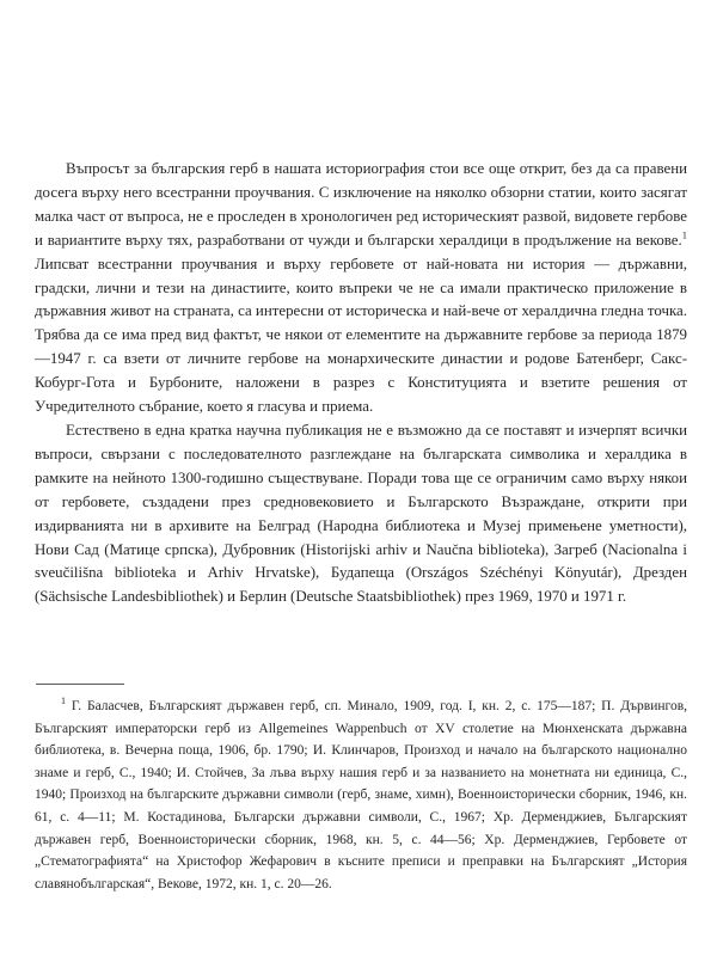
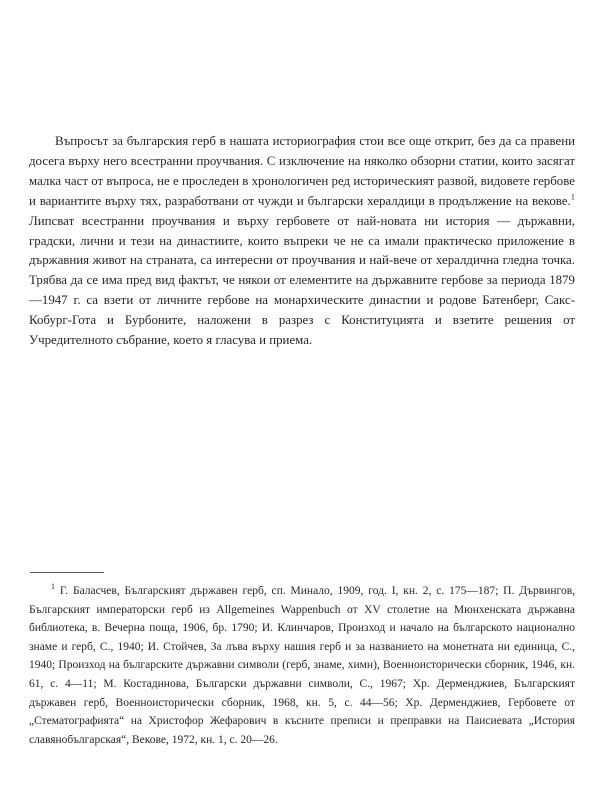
- Въпросът за българския герб в нашата историография стои все още открит, без да са правени досега върху него всестранни проучвания. С изключение на няколко обзорни статии, които засягат малка част от въпроса, не е проследен в хронологичен ред историческият развой, видовете гербове и вариантите върху тях, разработвани от чужди и български хералдици в продължение на векове.1 Липсват всестранни проучвания и върху гербовете от най-новата ни история — държавни, градски, лични и тези на династиите, които въпреки че не са имали практическо приложение в държавния живот на страната, са интересни от историческа и най-вече от хералдична гледна точка. Трябва да се има пред вид фактът, че някои от елементите на държавните гербове за периода 1879—1947 г. са взети от личните гербове на монархическите династии и родове Батенберг, Сакс-Кобург-Гота и Бурбоните, наложени в разрез с Конституцията и взетите решения от Учредителното събрание, което я гласува и приема.
+ Въпросът за българския герб в нашата историография стои все още открит, без да са правени досега върху него всестранни проучвания. С изключение на няколко обзорни статии, които засягат малка част от въпроса, не е проследен в хронологичен ред историческият развой, видовете гербове и вариантите върху тях, разработвани от чужди и български хералдици в продължение на векове.1 Липсват всестранни проучвания и върху гербовете от най-новата ни история — държавни, градски, лични и тези на династиите, които въпреки че не са имали практическо приложение в държавния живот на страната, са интересни от проучвания и най-вече от хералдична гледна точка. Трябва да се има пред вид фактът, че някои от елементите на държавните гербове за периода 1879—1947 г. са взети от личните гербове на монархическите династии и родове Батенберг, Сакс-Кобург-Гота и Бурбоните, наложени в разрез с Конституцията и взетите решения от Учредителното събрание, което я гласува и приема.
- Естествено в една кратка научна публикация не е възможно да се поставят и изчерпят всички въпроси, свързани с последователното разглеждане на българската символика и хералдика в рамките на нейното 1300-годишно съществуване. Поради това ще се ограничим само върху някои от гербовете, създадени през средновековието и Българското Възраждане, открити при издирванията ни в архивите на Белград (Народна библиотека и Музеj примењене уметности), Нови Сад (Матице српска), Дубровник (Historijski arhiv и Naučna biblioteka), Загреб (Nacionalna i sveučilišna biblioteka и Arhiv Hrvatske), Будапеща (Országos Széchényi Könyutár), Дрезден (Sächsische Landesbibliothek) и Берлин (Deutsche Staatsbibliothek) през 1969, 1970 и 1971 г.
- 1 Г. Баласчев, Българският държавен герб, сп. Минало, 1909, год. I, кн. 2, с. 175—187; П. Дървингов, Българският императорски герб из Allgemeines Wappenbuch от XV столетие на Мюнхенската държавна библиотека, в. Вечерна поща, 1906, бр. 1790; И. Клинчаров, Произход и начало на българското национално знаме и герб, С., 1940; И. Стойчев, За лъва върху нашия герб и за названието на монетната ни единица, С., 1940; Произход на българските държавни символи (герб, знаме, химн), Военноисторически сборник, 1946, кн. 61, с. 4—11; М. Костадинова, Български държавни символи, С., 1967; Хр. Дерменджиев, Българският държавен герб, Военноисторически сборник, 1968, кн. 5, с. 44—56; Хр. Дерменджиев, Гербовете от „Стематографията“ на Христофор Жефарович в късните преписи и преправки на Българският „История славянобългарская“, Векове, 1972, кн. 1, с. 20—26.
+ 1 Г. Баласчев, Българският държавен герб, сп. Минало, 1909, год. I, кн. 2, с. 175—187; П. Дървингов, Българският императорски герб из Allgemeines Wappenbuch от XV столетие на Мюнхенската държавна библиотека, в. Вечерна поща, 1906, бр. 1790; И. Клинчаров, Произход и начало на българското национално знаме и герб, С., 1940; И. Стойчев, За лъва върху нашия герб и за названието на монетната ни единица, С., 1940; Произход на българските държавни символи (герб, знаме, химн), Военноисторически сборник, 1946, кн. 61, с. 4—11; М. Костадинова, Български държавни символи, С., 1967; Хр. Дерменджиев, Българският държавен герб, Военноисторически сборник, 1968, кн. 5, с. 44—56; Хр. Дерменджиев, Гербовете от „Стематографията“ на Христофор Жефарович в късните преписи и преправки на Паисиевата „История славянобългарская“, Векове, 1972, кн. 1, с. 20—26.
